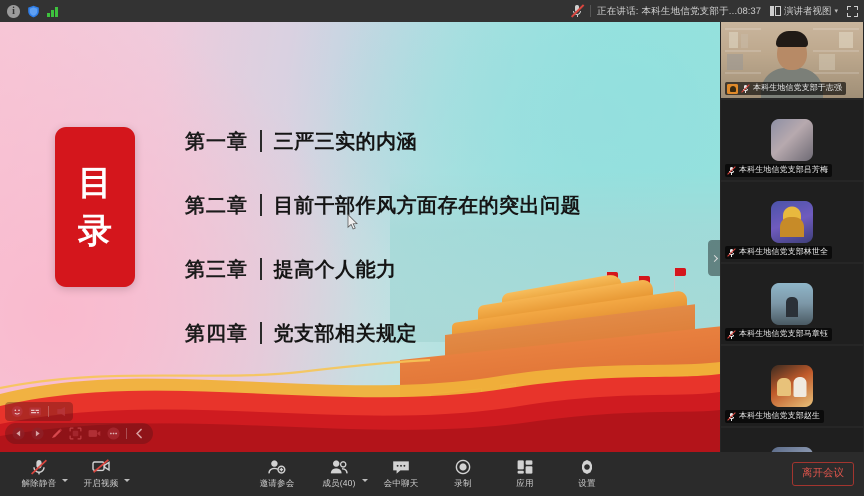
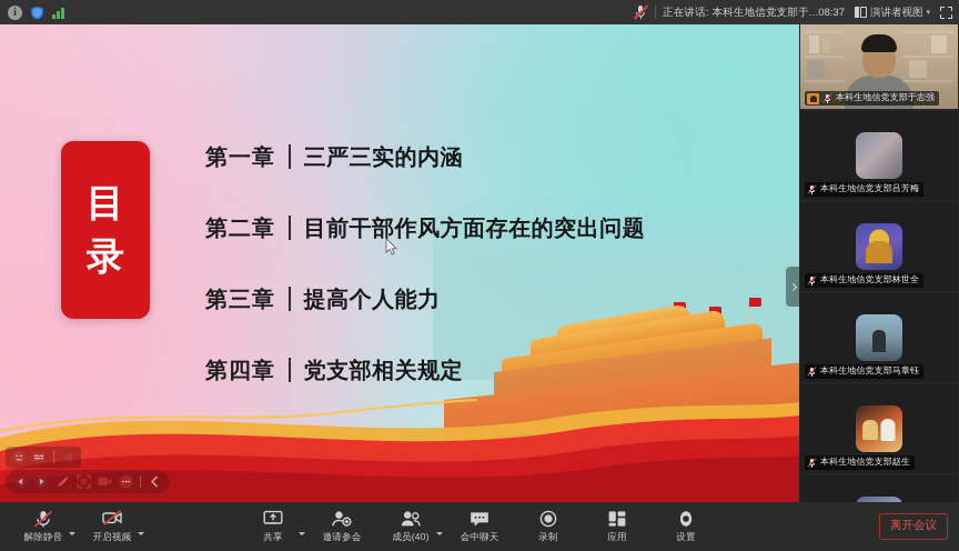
  i
  正在讲话: 本科生地信党支部于...
  08:37
  演讲者视图
  目
  录
  第一章
  三严三实的内涵
  第二章
  目前干部作风方面存在的突出问题
  第三章
  提高个人能力
  第四章
  党支部相关规定
  本科生地信党支部于志强
  本科生地信党支部吕芳梅
  本科生地信党支部林世全
  本科生地信党支部马章钰
  本科生地信党支部赵生
  解除静音
  开启视频
+ 共享
  邀请参会
  成员(40)
  会中聊天
  录制
  应用
  设置
  离开会议
